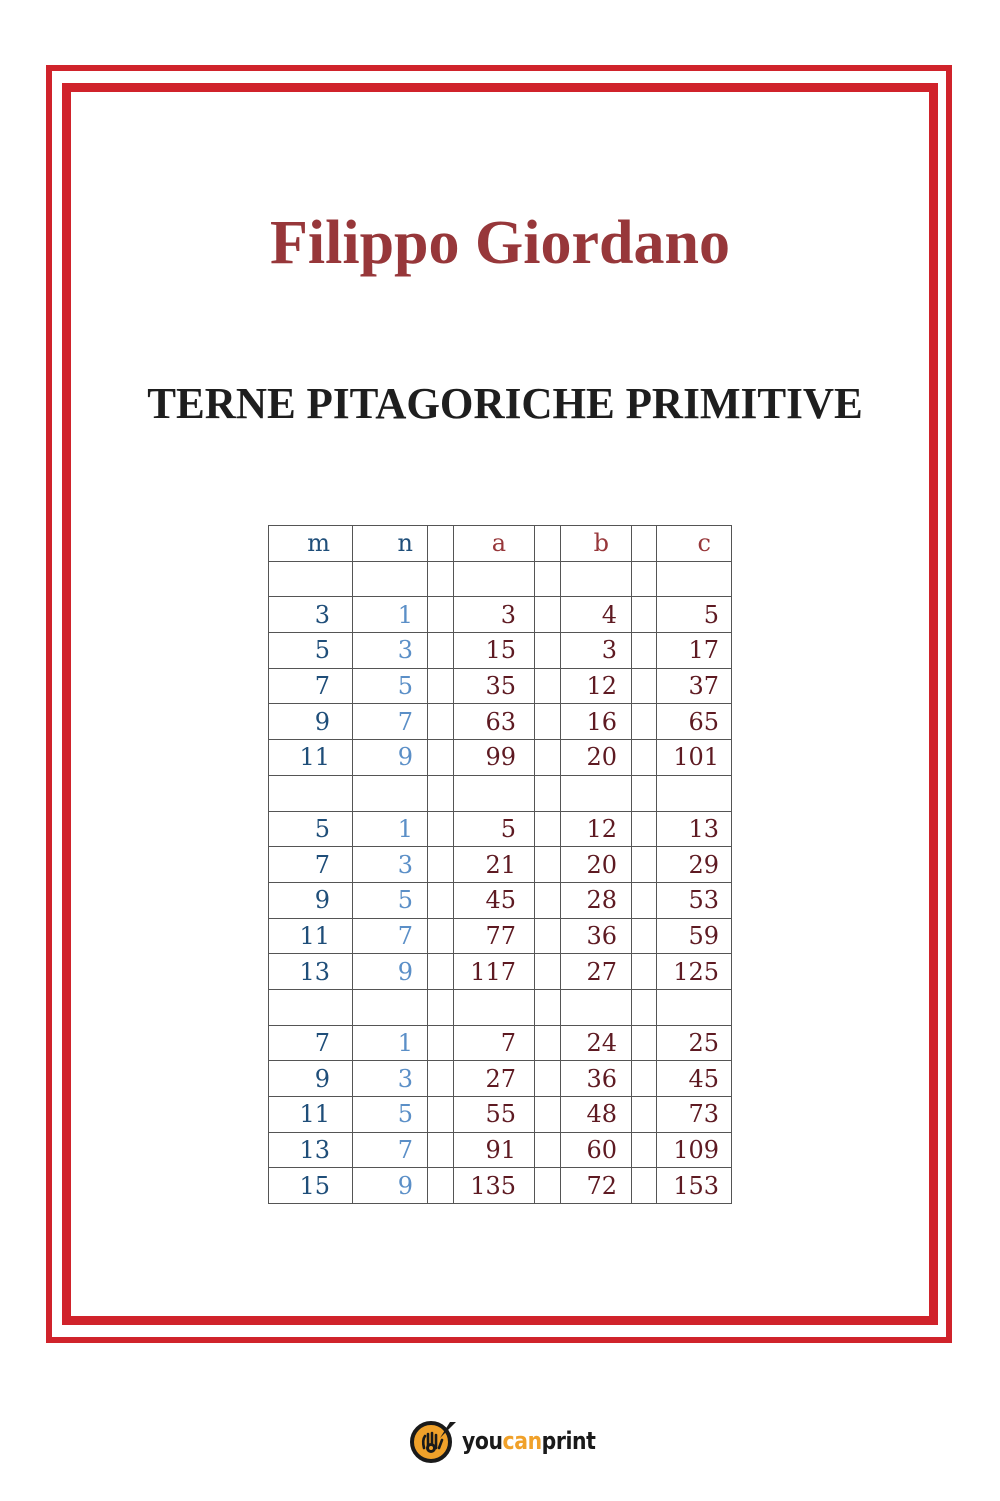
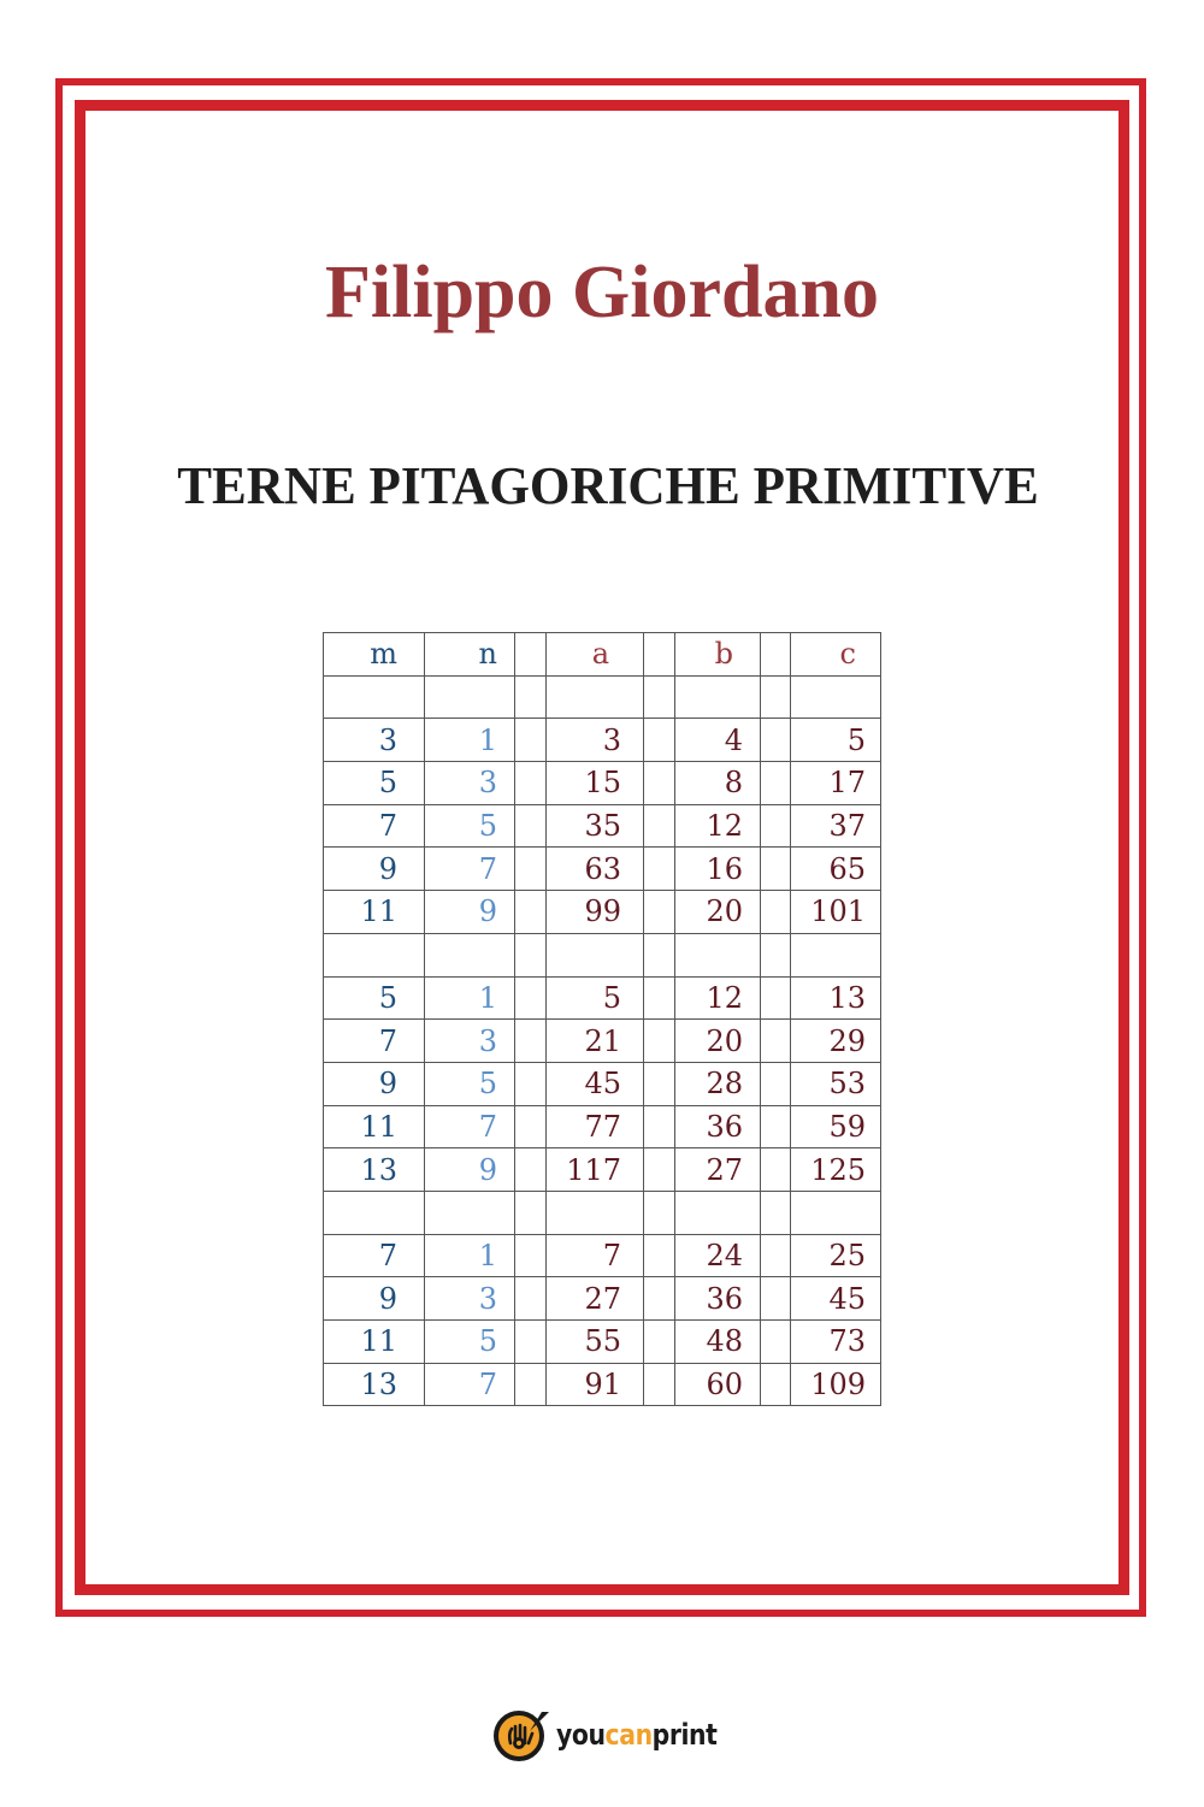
  Filippo Giordano
  TERNE PITAGORICHE PRIMITIVE
  m	n		a		b		c
  3	1		3		4		5
- 5	3		15		3		17
+ 5	3		15		8		17
  7	5		35		12		37
  9	7		63		16		65
  11	9		99		20		101
  5	1		5		12		13
  7	3		21		20		29
  9	5		45		28		53
  11	7		77		36		59
  13	9		117		27		125
  7	1		7		24		25
  9	3		27		36		45
  11	5		55		48		73
  13	7		91		60		109
- 15	9		135		72		153
  youcanprint
